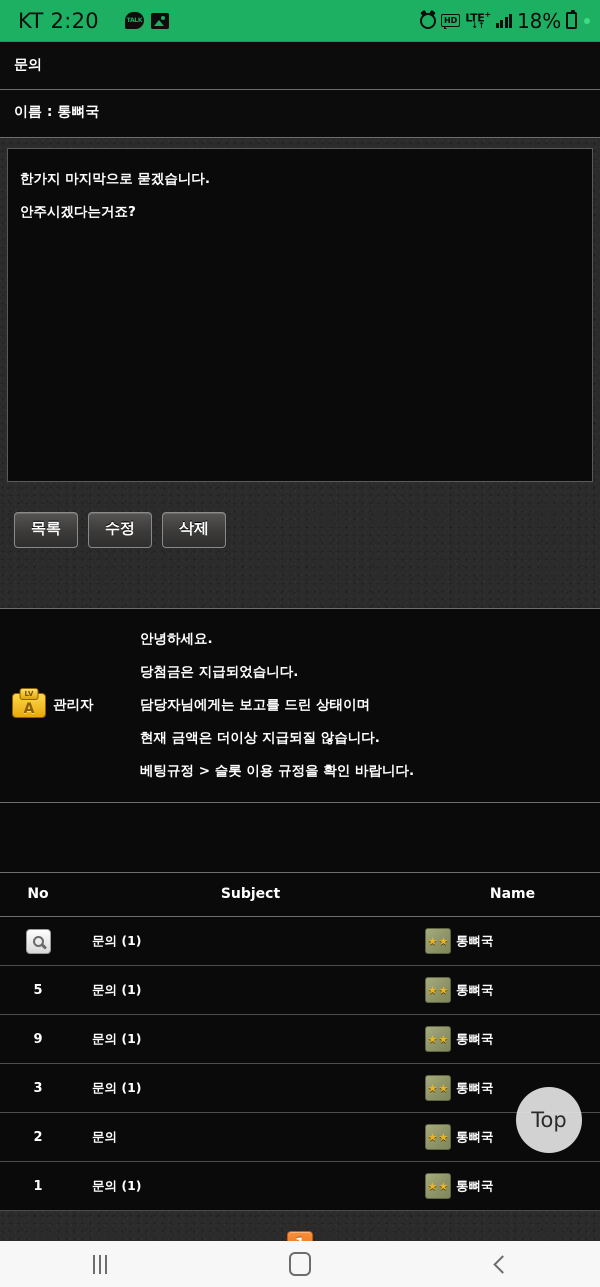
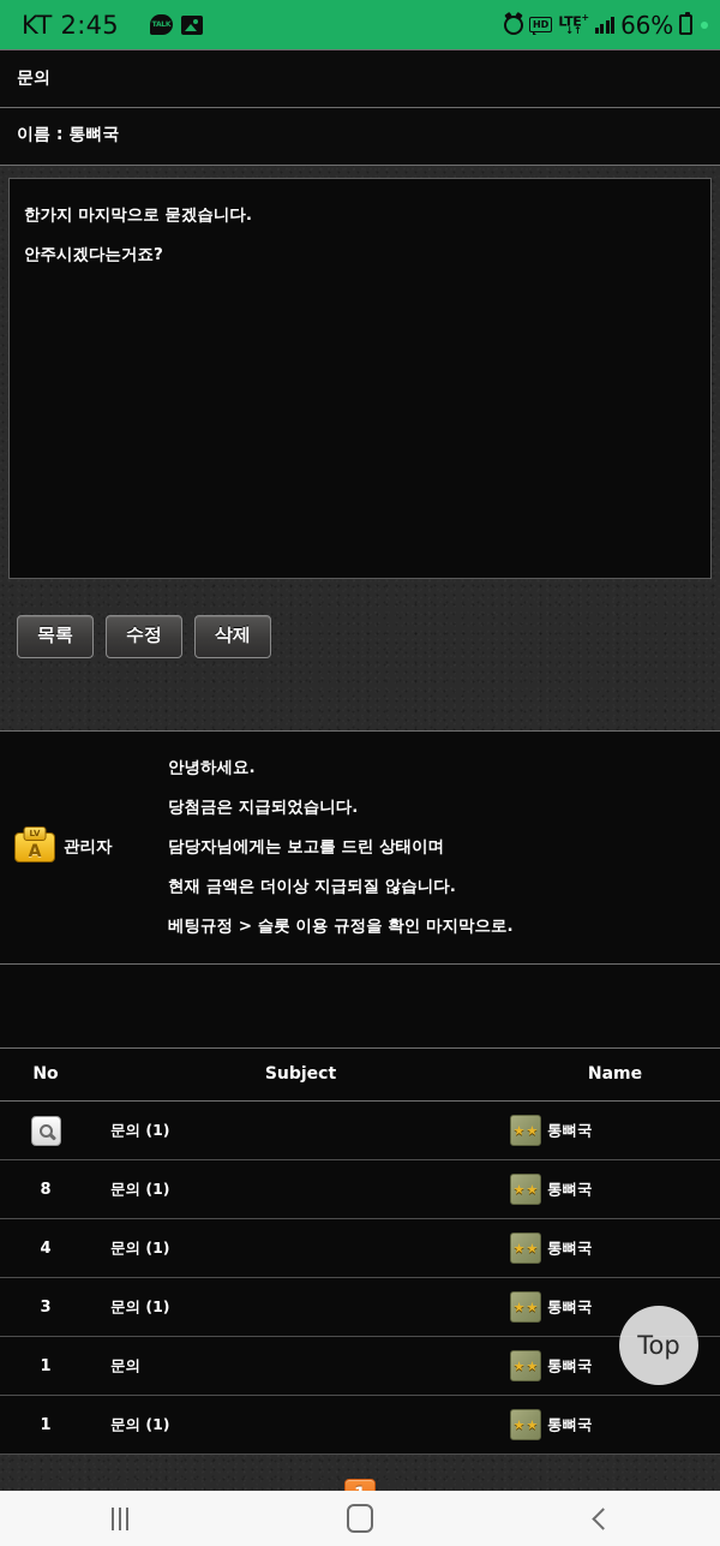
- KT 2:20
+ KT 2:45
  HD
  LTE+
  ↓↑
- 18%
+ 66%
  문의
  이름 : 통뼈국
  한가지 마지막으로 묻겠습니다.
  안주시겠다는거죠?
  목록
  수정
  삭제
  LV
  A
  관리자
  안녕하세요.
  당첨금은 지급되었습니다.
  담당자님에게는 보고를 드린 상태이며
  현재 금액은 더이상 지급되질 않습니다.
- 베팅규정 > 슬롯 이용 규정을 확인 바랍니다.
+ 베팅규정 > 슬롯 이용 규정을 확인 마지막으로.
  No	Subject	Name
  	문의 (1)	★★ 통뼈국
- 5	문의 (1)	★★ 통뼈국
+ 8	문의 (1)	★★ 통뼈국
- 9	문의 (1)	★★ 통뼈국
+ 4	문의 (1)	★★ 통뼈국
  3	문의 (1)	★★ 통뼈국
- 2	문의	★★ 통뼈국
+ 1	문의	★★ 통뼈국
  1	문의 (1)	★★ 통뼈국
  Top
